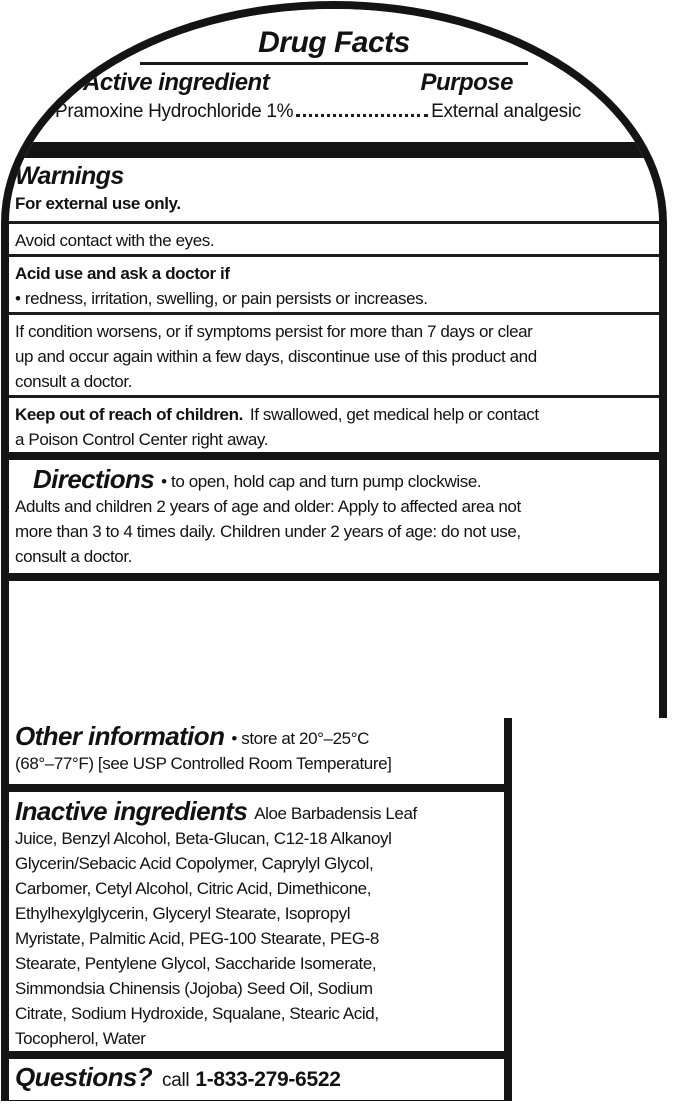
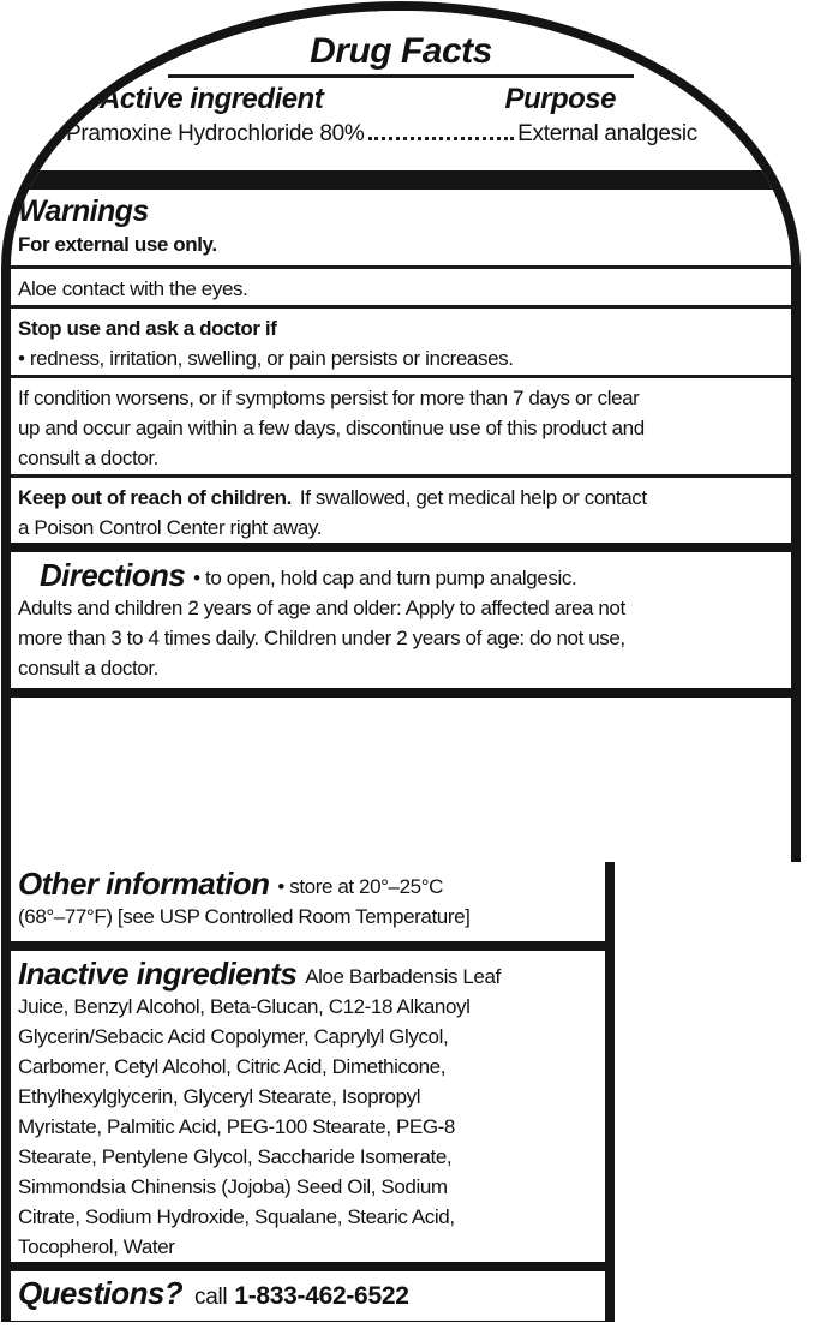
  Drug Facts
  Active ingredient
  Purpose
- Pramoxine Hydrochloride 1%
+ Pramoxine Hydrochloride 80%
  External analgesic
  Warnings
  For external use only.
- Avoid contact with the eyes.
+ Aloe contact with the eyes.
- Acid use and ask a doctor if
+ Stop use and ask a doctor if
  • redness, irritation, swelling, or pain persists or increases.
  If condition worsens, or if symptoms persist for more than 7 days or clear
  up and occur again within a few days, discontinue use of this product and
  consult a doctor.
  Keep out of reach of children. If swallowed, get medical help or contact
  a Poison Control Center right away.
- Directions • to open, hold cap and turn pump clockwise.
+ Directions • to open, hold cap and turn pump analgesic.
  Adults and children 2 years of age and older: Apply to affected area not
  more than 3 to 4 times daily. Children under 2 years of age: do not use,
  consult a doctor.
  Other information • store at 20°–25°C
  (68°–77°F) [see USP Controlled Room Temperature]
  Inactive ingredients Aloe Barbadensis Leaf
  Juice, Benzyl Alcohol, Beta-Glucan, C12-18 Alkanoyl
  Glycerin/Sebacic Acid Copolymer, Caprylyl Glycol,
  Carbomer, Cetyl Alcohol, Citric Acid, Dimethicone,
  Ethylhexylglycerin, Glyceryl Stearate, Isopropyl
  Myristate, Palmitic Acid, PEG-100 Stearate, PEG-8
  Stearate, Pentylene Glycol, Saccharide Isomerate,
  Simmondsia Chinensis (Jojoba) Seed Oil, Sodium
  Citrate, Sodium Hydroxide, Squalane, Stearic Acid,
  Tocopherol, Water
  Questions?
  call
- 1-833-279-6522
+ 1-833-462-6522
